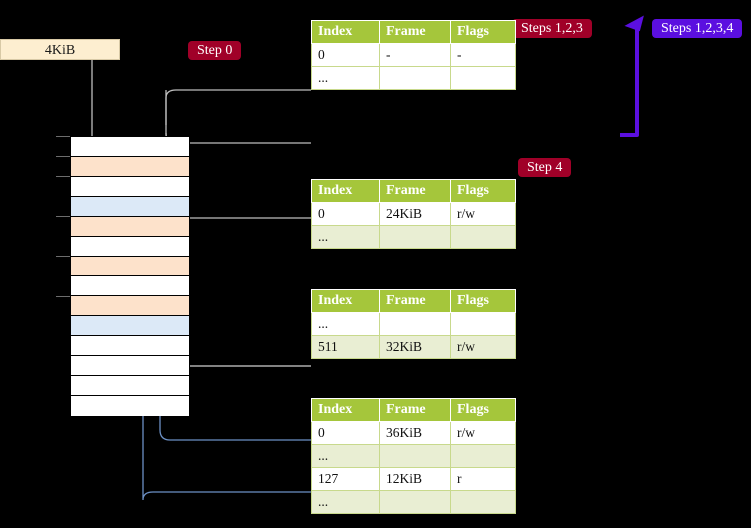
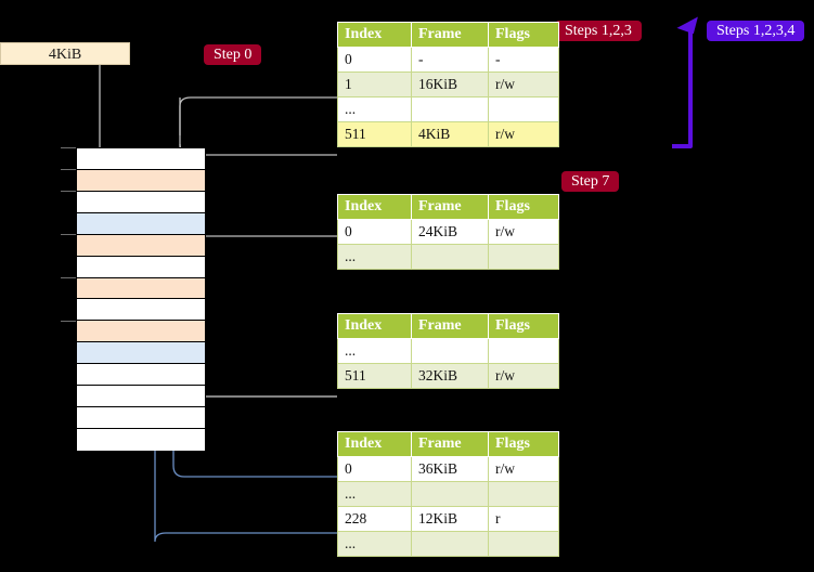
  4KiB
  Step 0
  Steps 1,2,3
  Steps 1,2,3,4
- Step 4
+ Step 7
  Index	Frame	Flags
  0	-	-
+ 1	16KiB	r/w
  ...
+ 511	4KiB	r/w
  Index	Frame	Flags
  0	24KiB	r/w
  ...
  Index	Frame	Flags
  ...
  511	32KiB	r/w
  Index	Frame	Flags
  0	36KiB	r/w
  ...
- 127	12KiB	r
+ 228	12KiB	r
  ...
